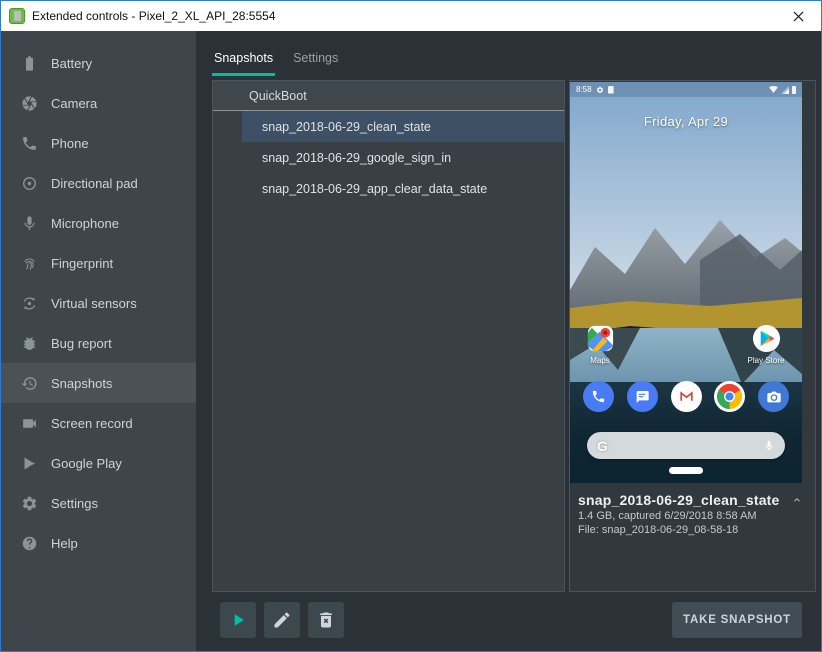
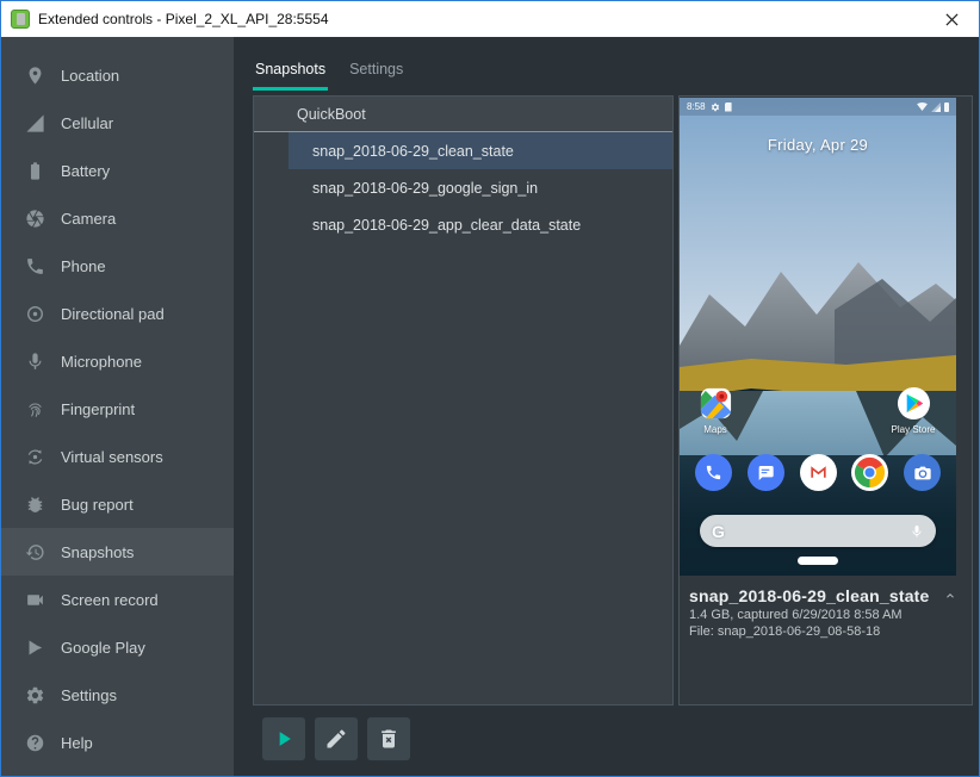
  Extended controls - Pixel_2_XL_API_28:5554
+ Location
+ Cellular
  Battery
  Camera
  Phone
  Directional pad
  Microphone
  Fingerprint
  Virtual sensors
  Bug report
  Snapshots
  Screen record
  Google Play
  Settings
  Help
  Snapshots
  Settings
  QuickBoot
  snap_2018-06-29_clean_state
  snap_2018-06-29_google_sign_in
  snap_2018-06-29_app_clear_data_state
  8:58
  Friday, Apr 29
  Maps
  Play Store
  G
  snap_2018-06-29_clean_state
  1.4 GB, captured 6/29/2018 8:58 AM
  File: snap_2018-06-29_08-58-18
- TAKE SNAPSHOT
